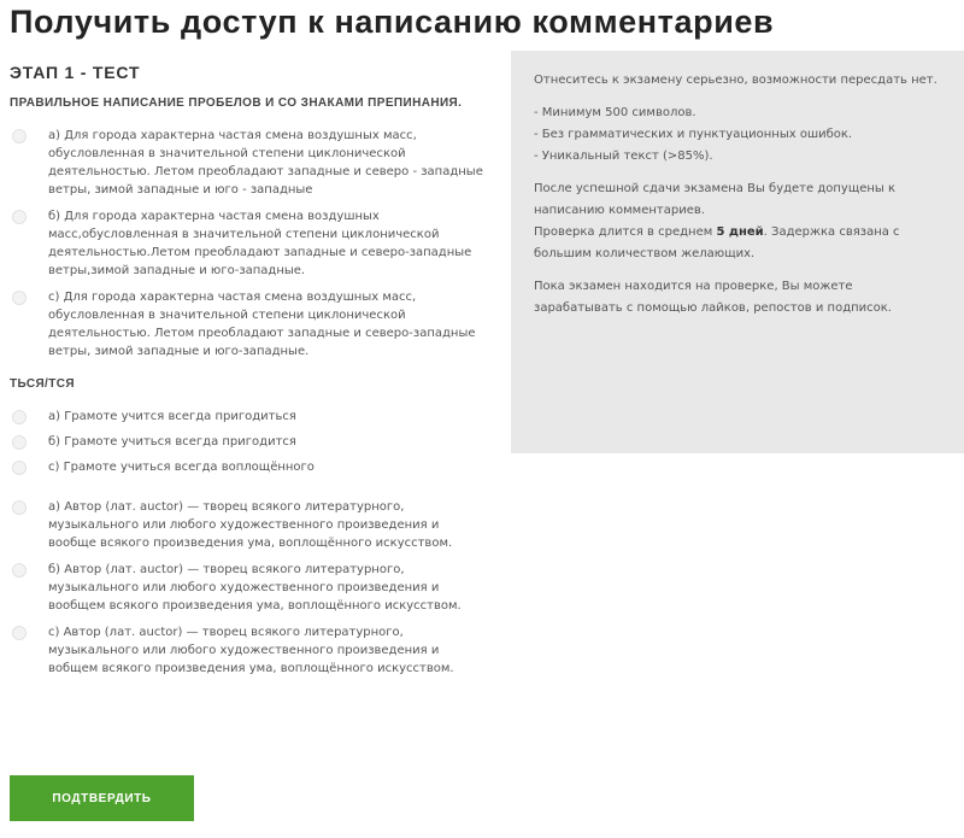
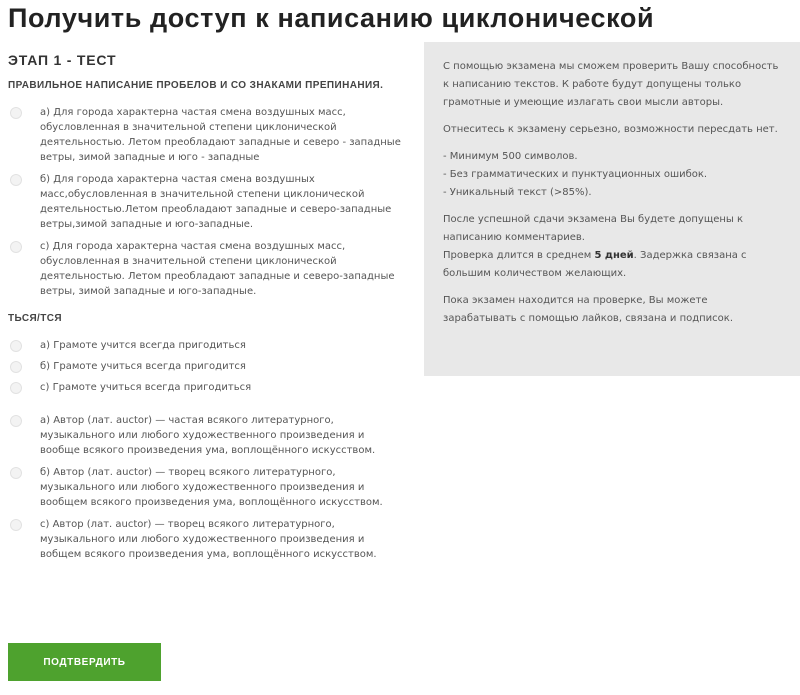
- Получить доступ к написанию комментариев
+ Получить доступ к написанию циклонической
  ЭТАП 1 - ТЕСТ
  ПРАВИЛЬНОЕ НАПИСАНИЕ ПРОБЕЛОВ И СО ЗНАКАМИ ПРЕПИНАНИЯ.
  а) Для города характерна частая смена воздушных масс, обусловленная в значительной степени циклонической деятельностью. Летом преобладают западные и северо - западные ветры, зимой западные и юго - западные
  б) Для города характерна частая смена воздушных масс,обусловленная в значительной степени циклонической деятельностью.Летом преобладают западные и северо-западные ветры,зимой западные и юго-западные.
  с) Для города характерна частая смена воздушных масс, обусловленная в значительной степени циклонической деятельностью. Летом преобладают западные и северо-западные ветры, зимой западные и юго-западные.
  ТЬСЯ/ТСЯ
  а) Грамоте учится всегда пригодиться
  б) Грамоте учиться всегда пригодится
- с) Грамоте учиться всегда воплощённого
+ с) Грамоте учиться всегда пригодиться
- а) Автор (лат. auctor) — творец всякого литературного, музыкального или любого художественного произведения и вообще всякого произведения ума, воплощённого искусством.
+ а) Автор (лат. auctor) — частая всякого литературного, музыкального или любого художественного произведения и вообще всякого произведения ума, воплощённого искусством.
  б) Автор (лат. auctor) — творец всякого литературного, музыкального или любого художественного произведения и вообщем всякого произведения ума, воплощённого искусством.
  с) Автор (лат. auctor) — творец всякого литературного, музыкального или любого художественного произведения и вобщем всякого произведения ума, воплощённого искусством.
  ПОДТВЕРДИТЬ
+ С помощью экзамена мы сможем проверить Вашу способность к написанию текстов. К работе будут допущены только грамотные и умеющие излагать свои мысли авторы.
  Отнеситесь к экзамену серьезно, возможности пересдать нет.
  - Минимум 500 символов.
  - Без грамматических и пунктуационных ошибок.
  - Уникальный текст (>85%).
  После успешной сдачи экзамена Вы будете допущены к написанию комментариев.
  Проверка длится в среднем 5 дней. Задержка связана с большим количеством желающих.
- Пока экзамен находится на проверке, Вы можете зарабатывать с помощью лайков, репостов и подписок.
+ Пока экзамен находится на проверке, Вы можете зарабатывать с помощью лайков, связана и подписок.
